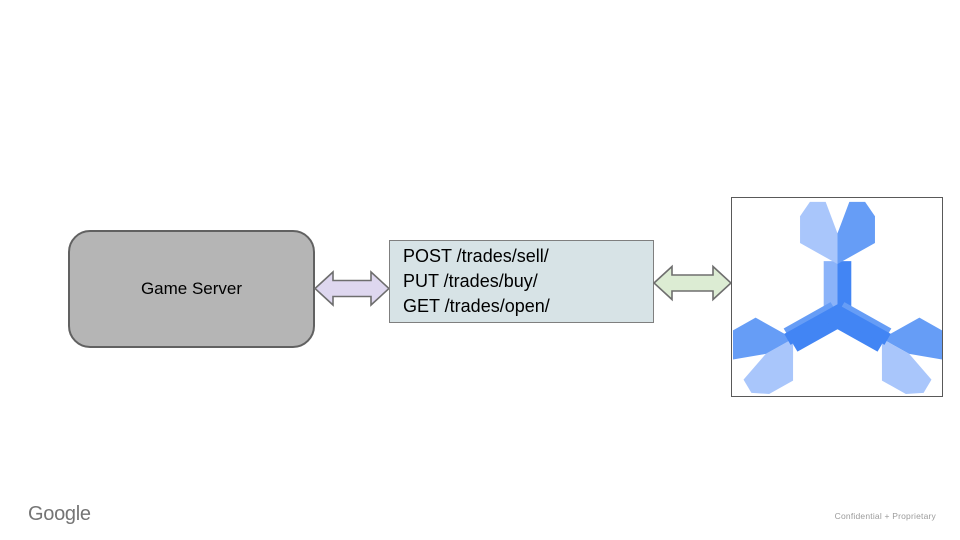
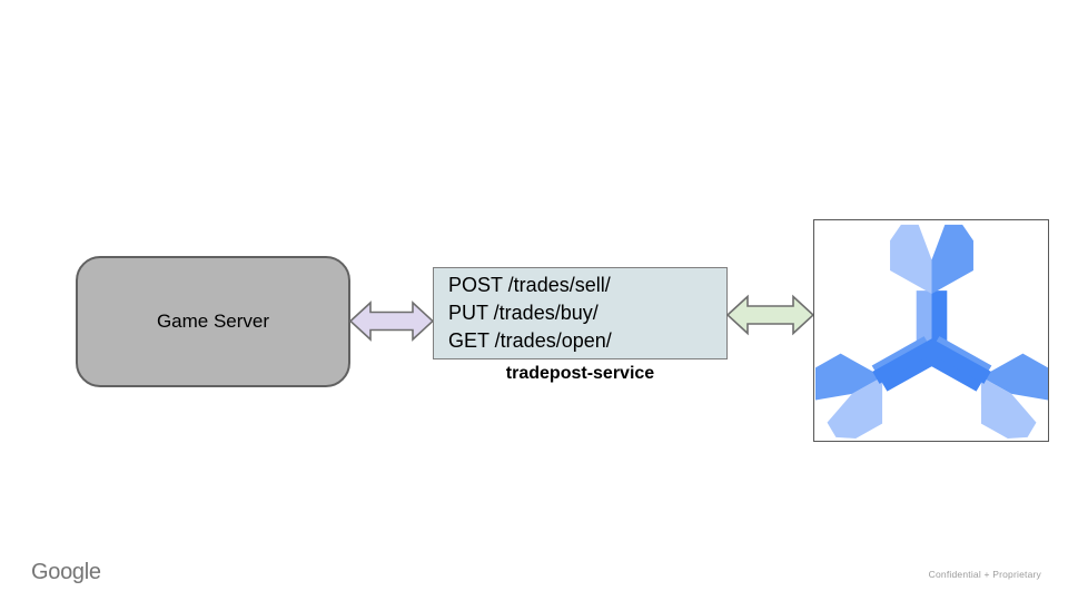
  Game Server
  POST /trades/sell/
  PUT /trades/buy/
  GET /trades/open/
+ tradepost-service
  Google
  Confidential + Proprietary
